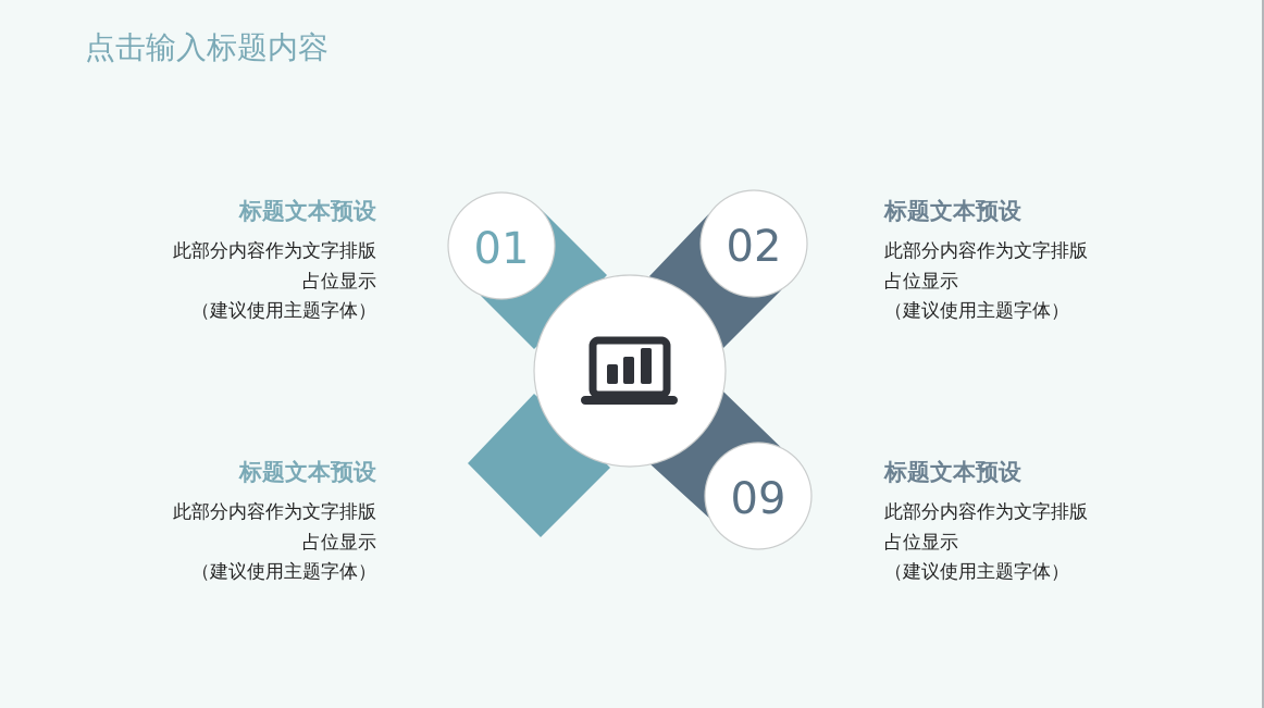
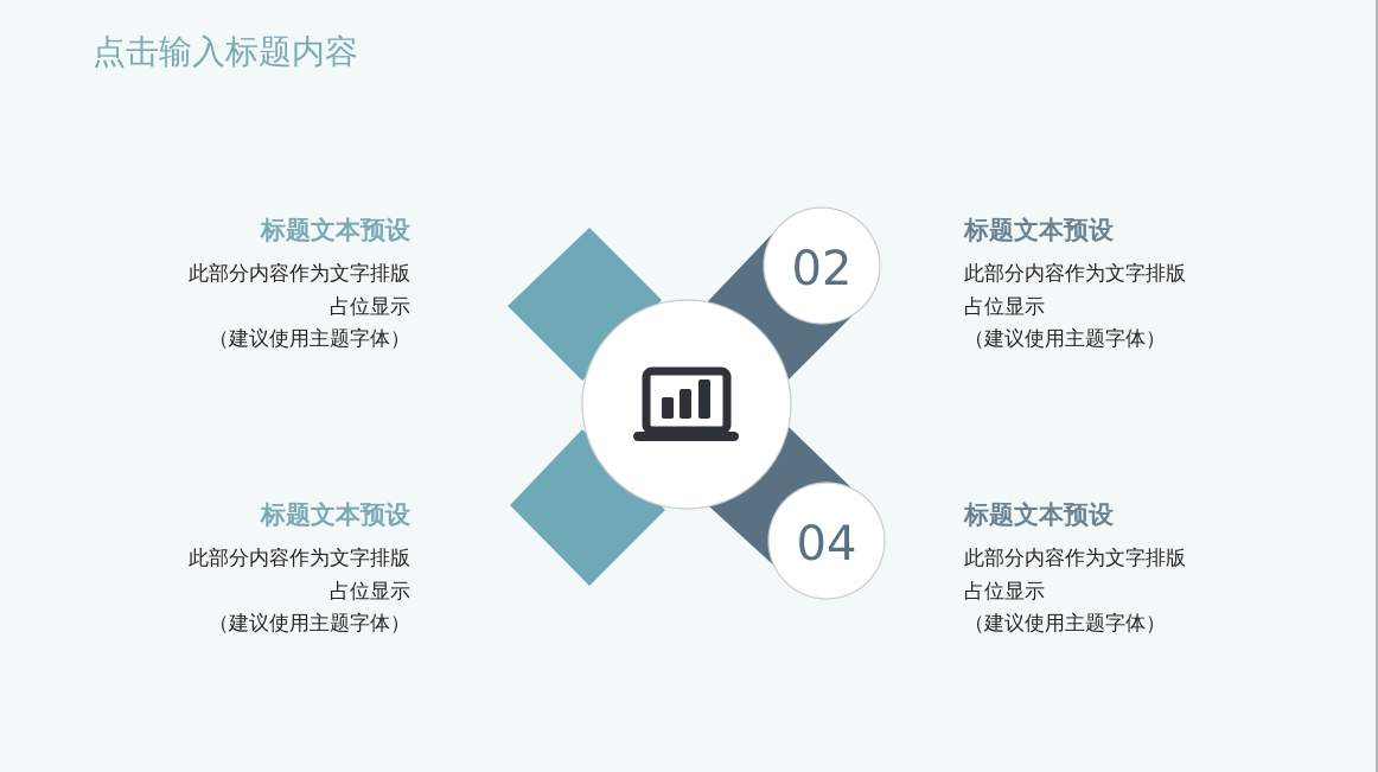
  点击输入标题内容
- 01
  02
- 09
+ 04
  标题文本预设
  此部分内容作为文字排版
  占位显示
  （建议使用主题字体）
  标题文本预设
  此部分内容作为文字排版
  占位显示
  （建议使用主题字体）
  标题文本预设
  此部分内容作为文字排版
  占位显示
  （建议使用主题字体）
  标题文本预设
  此部分内容作为文字排版
  占位显示
  （建议使用主题字体）
